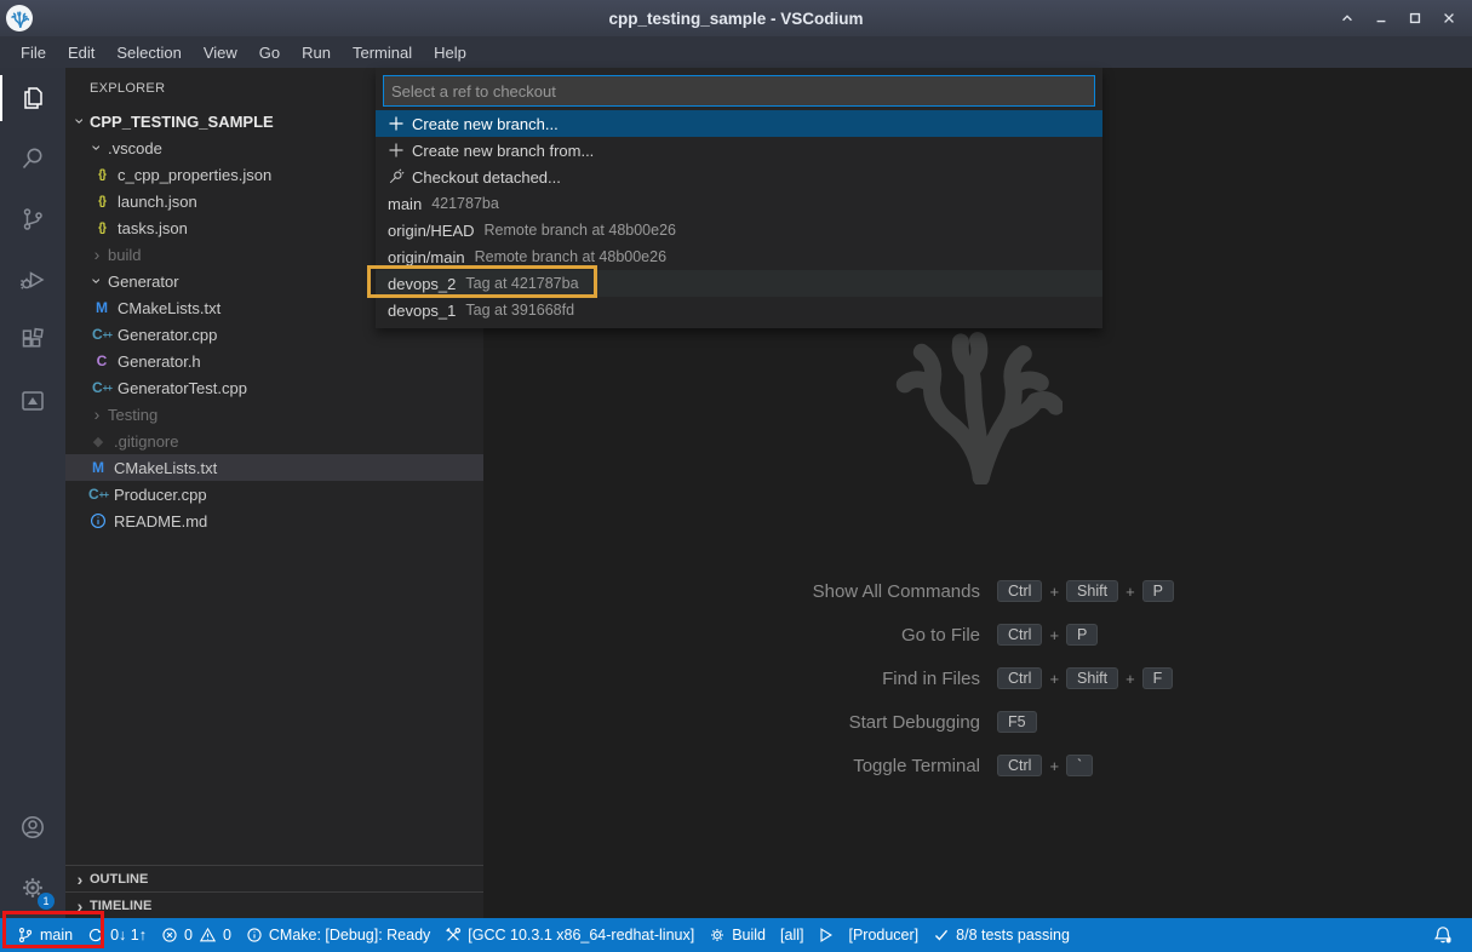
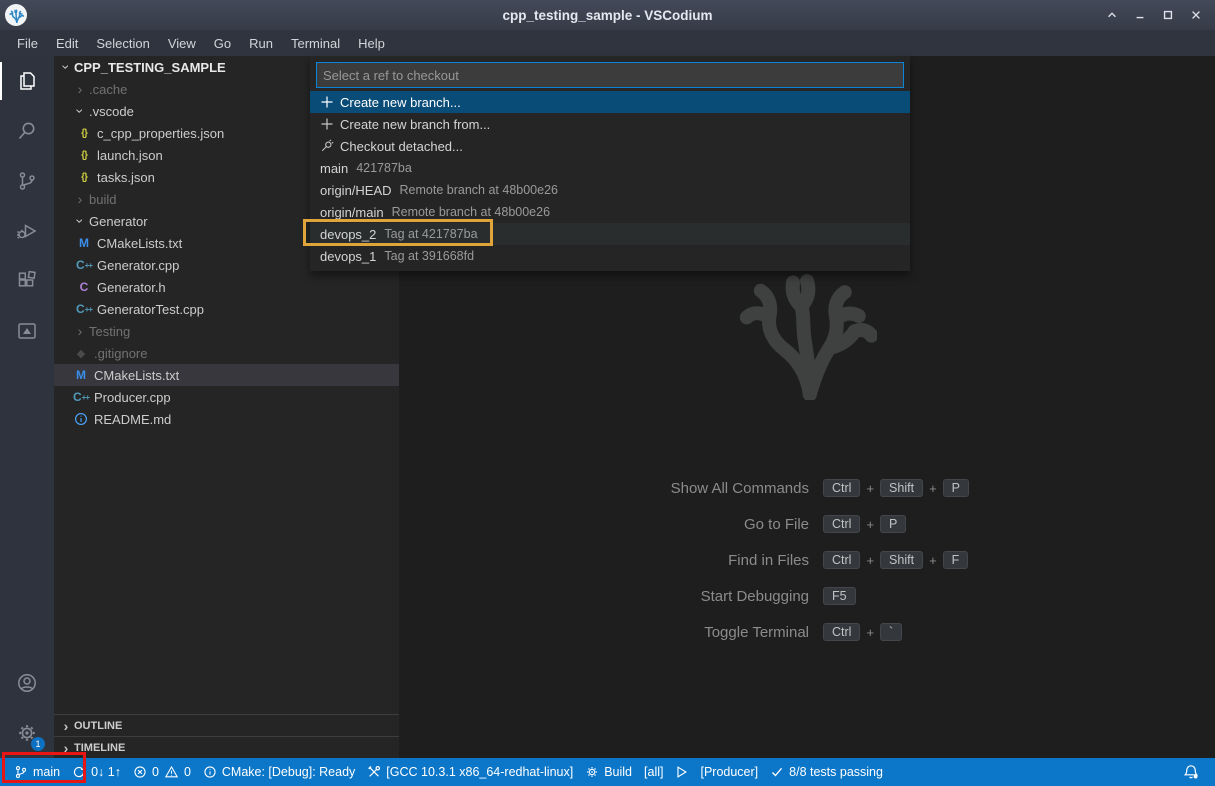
  cpp_testing_sample - VSCodium
  File
  Edit
  Selection
  View
  Go
  Run
  Terminal
  Help
  1
- EXPLORER
  CPP_TESTING_SAMPLE
+ .cache
  .vscode
  {}
  c_cpp_properties.json
  {}
  launch.json
  {}
  tasks.json
  build
  Generator
  M
  CMakeLists.txt
  C
  ++
  Generator.cpp
  C
  Generator.h
  C
  ++
  GeneratorTest.cpp
  Testing
  ◆
  .gitignore
  M
  CMakeLists.txt
  C
  ++
  Producer.cpp
  README.md
  OUTLINE
  TIMELINE
  Show All Commands
  Ctrl
  +
  Shift
  +
  P
  Go to File
  Ctrl
  +
  P
  Find in Files
  Ctrl
  +
  Shift
  +
  F
  Start Debugging
  F5
  Toggle Terminal
  Ctrl
  +
  `
  Select a ref to checkout
  Create new branch...
  Create new branch from...
  Checkout detached...
  main
  421787ba
  origin/HEAD
  Remote branch at 48b00e26
  origin/main
  Remote branch at 48b00e26
  devops_2
  Tag at 421787ba
  devops_1
  Tag at 391668fd
  main
  0↓ 1↑
  0
  0
  CMake: [Debug]: Ready
  [GCC 10.3.1 x86_64-redhat-linux]
  Build
  [all]
  [Producer]
  8/8 tests passing
